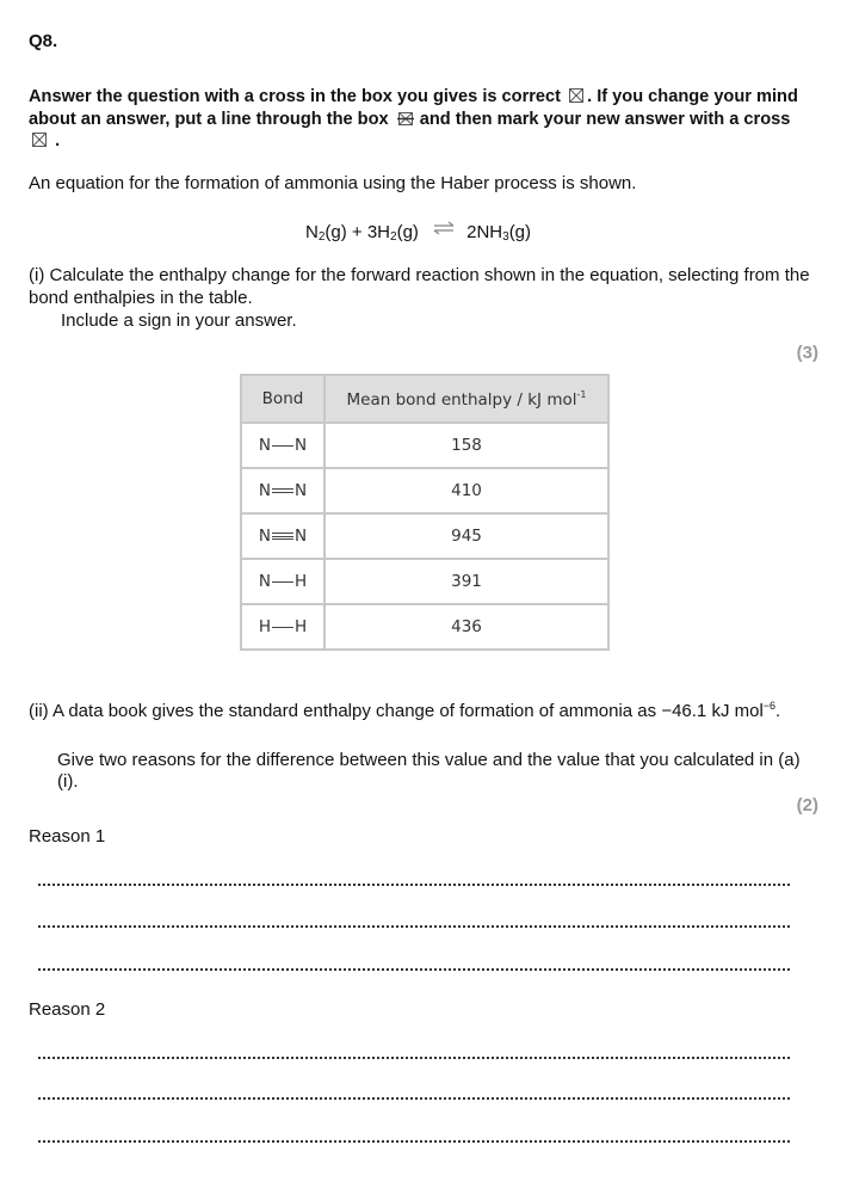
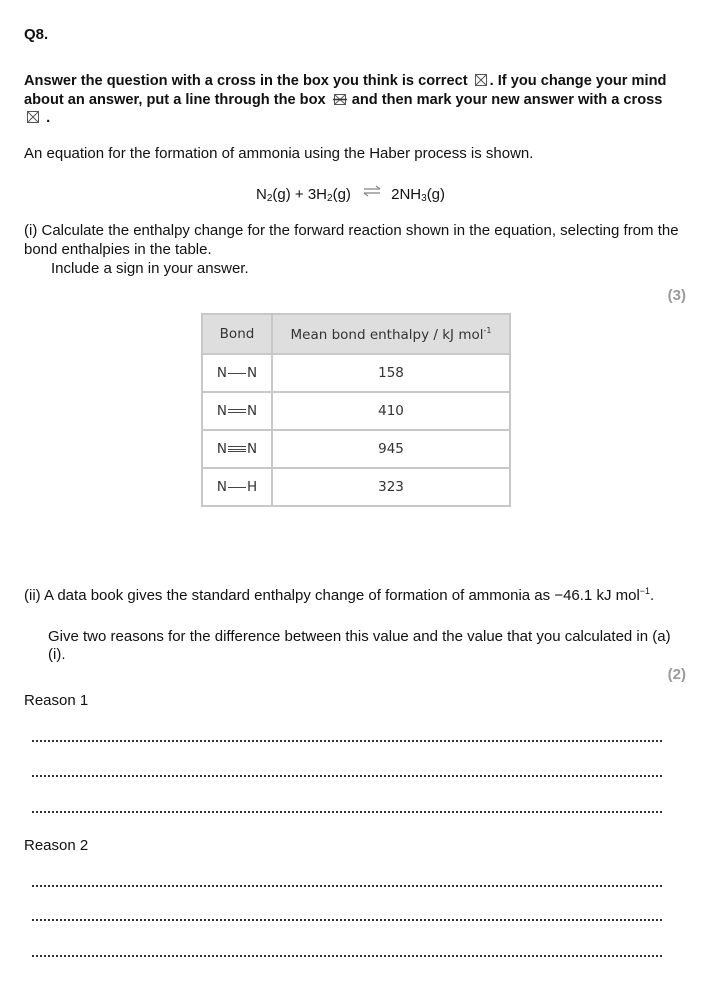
  Q8.
- Answer the question with a cross in the box you gives is correct . If you change your mind about an answer, put a line through the box and then mark your new answer with a cross .
+ Answer the question with a cross in the box you think is correct . If you change your mind about an answer, put a line through the box and then mark your new answer with a cross .
  An equation for the formation of ammonia using the Haber process is shown.
  N2(g) + 3H2(g) 2NH3(g)
  (i) Calculate the enthalpy change for the forward reaction shown in the equation, selecting from the bond enthalpies in the table.
  Include a sign in your answer.
  (3)
  Bond	Mean bond enthalpy / kJ mol-1
  N N	158
  N N	410
  N N	945
- N H	391
+ N H	323
- H H	436
- (ii) A data book gives the standard enthalpy change of formation of ammonia as −46.1 kJ mol−6.
+ (ii) A data book gives the standard enthalpy change of formation of ammonia as −46.1 kJ mol−1.
  Give two reasons for the difference between this value and the value that you calculated in (a)(i).
  (2)
  Reason 1
  Reason 2
